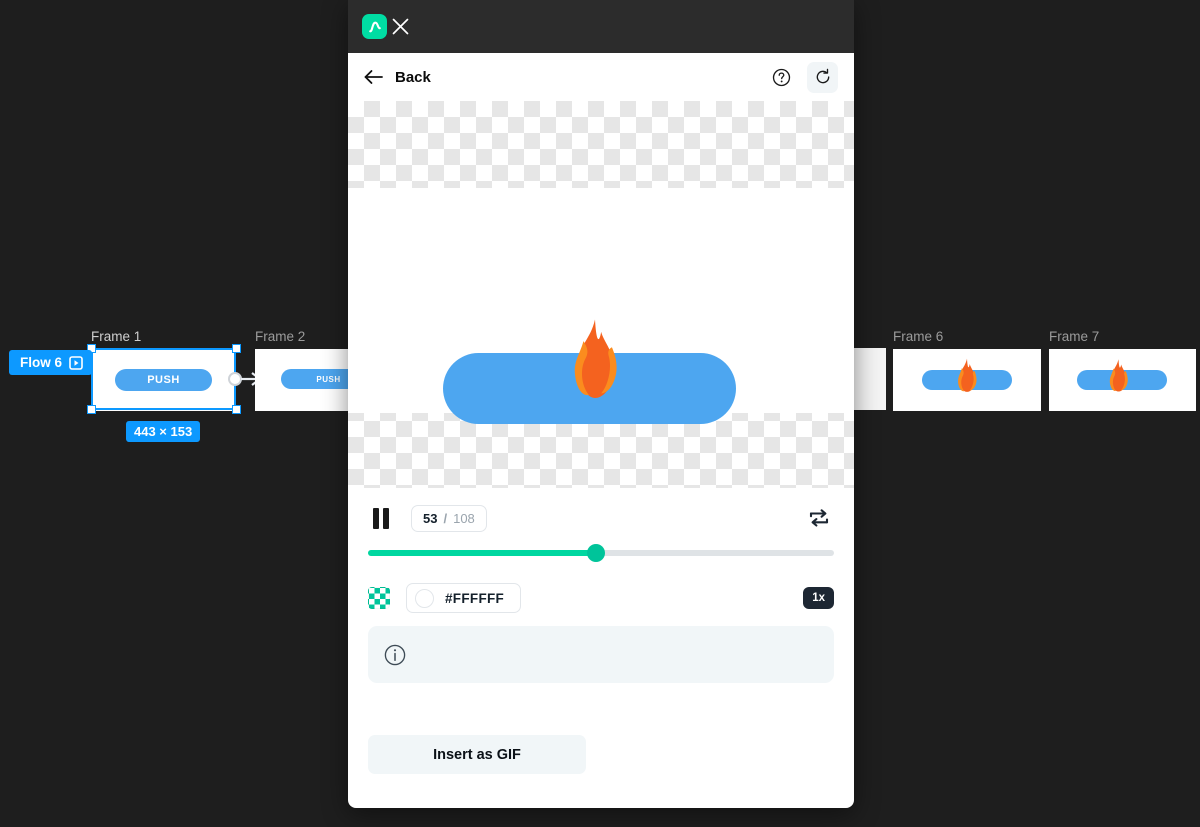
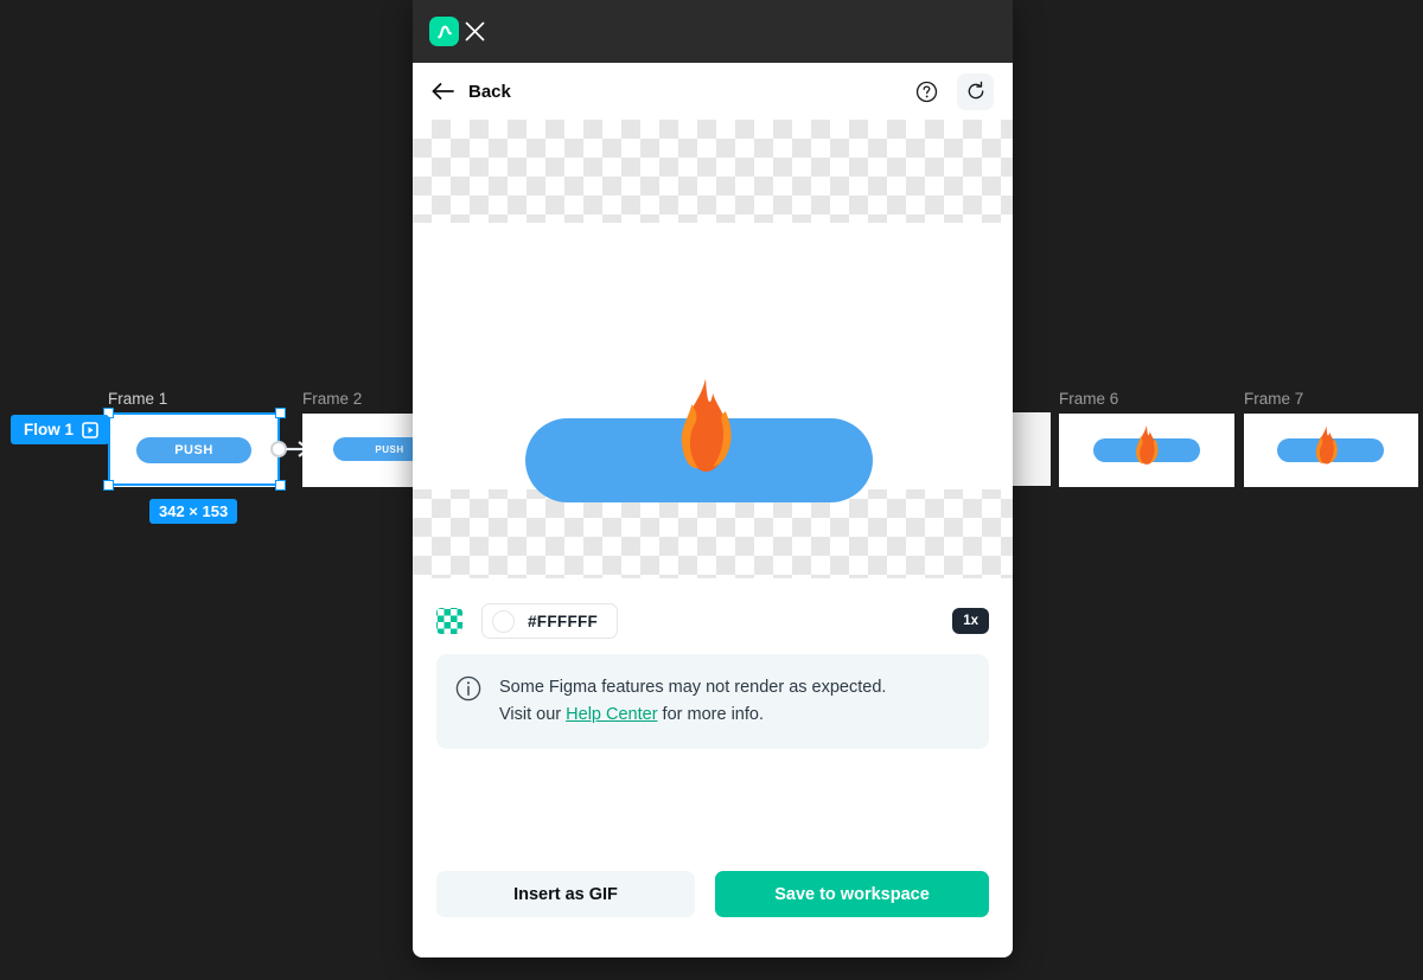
  Frame 1
  PUSH
- Flow 6
+ Flow 1
- 443 × 153
+ 342 × 153
  Frame 2
  PUSH
  Frame 6
  Frame 7
  Back
- 53
- /
- 108
  #FFFFFF
  1x
+ Some Figma features may not render as expected.
+ Visit our Help Center for more info.
  Insert as GIF
+ Save to workspace
